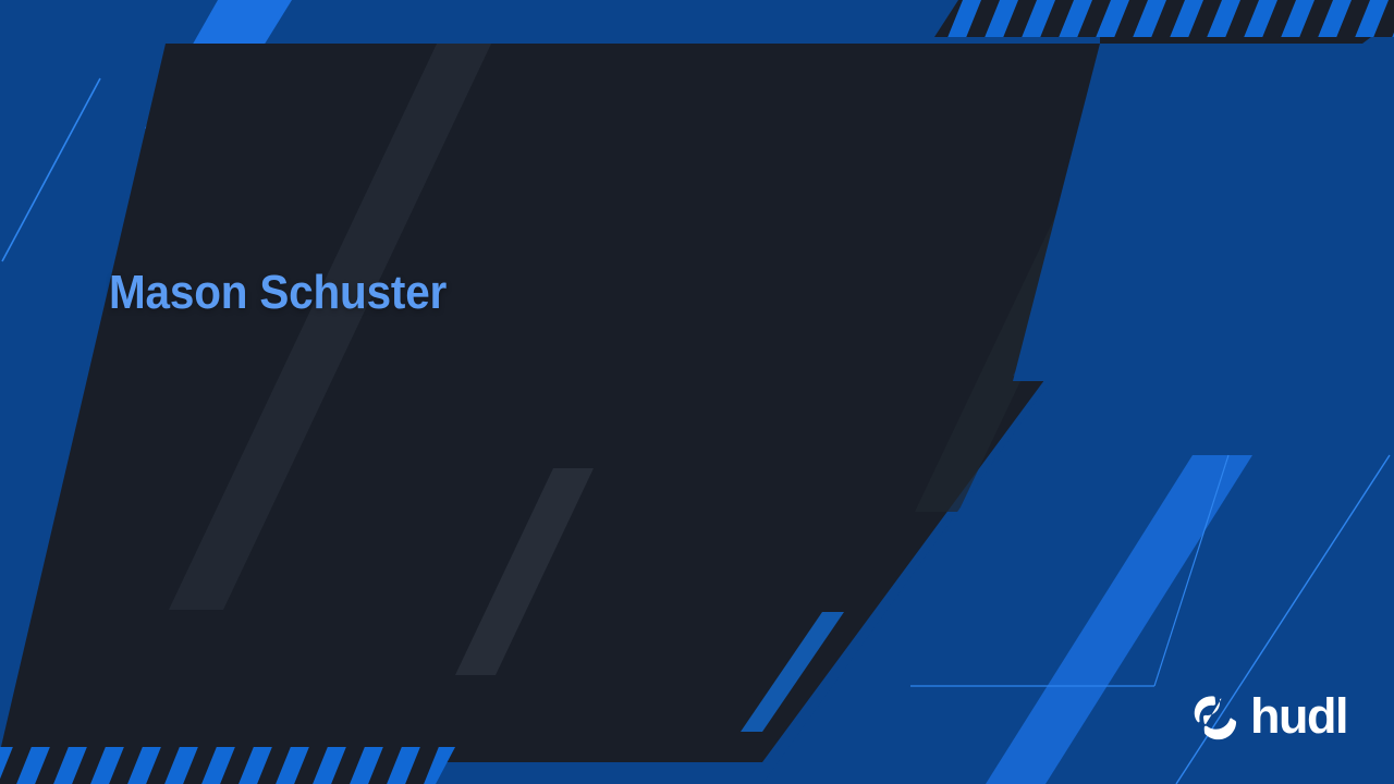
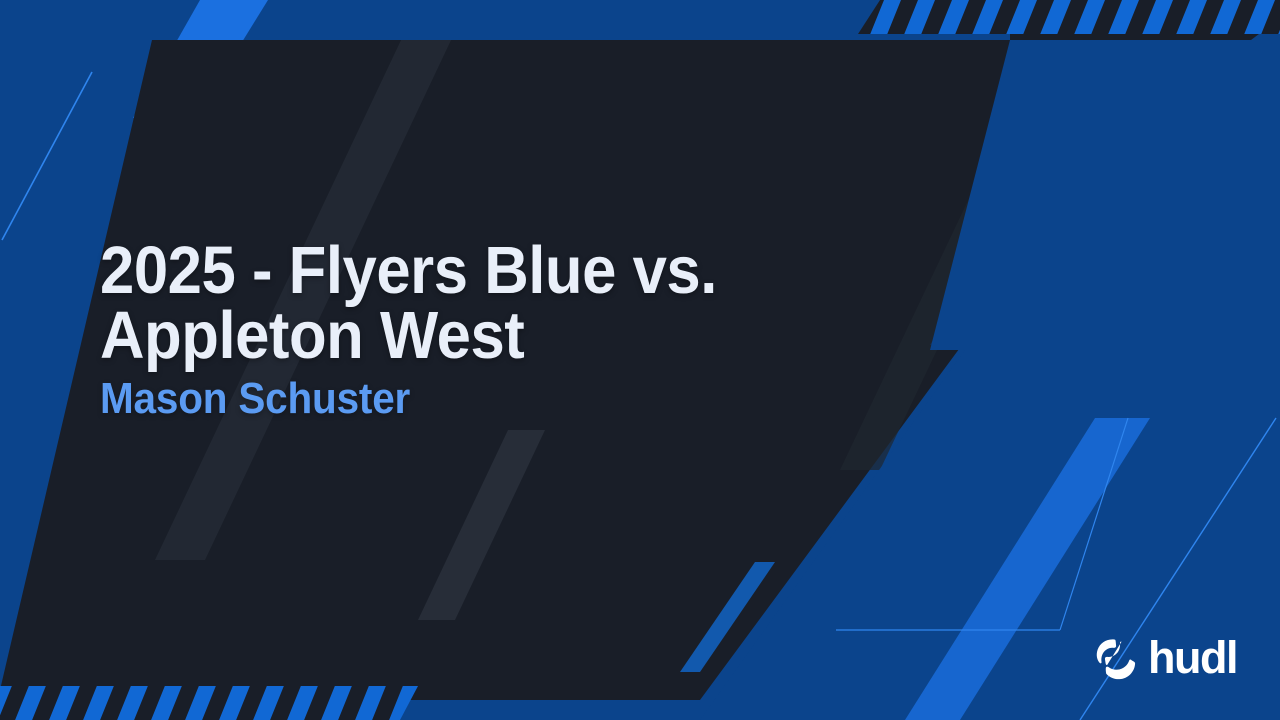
+ 2025 - Flyers Blue vs. Appleton West
  Mason Schuster
  hudl
